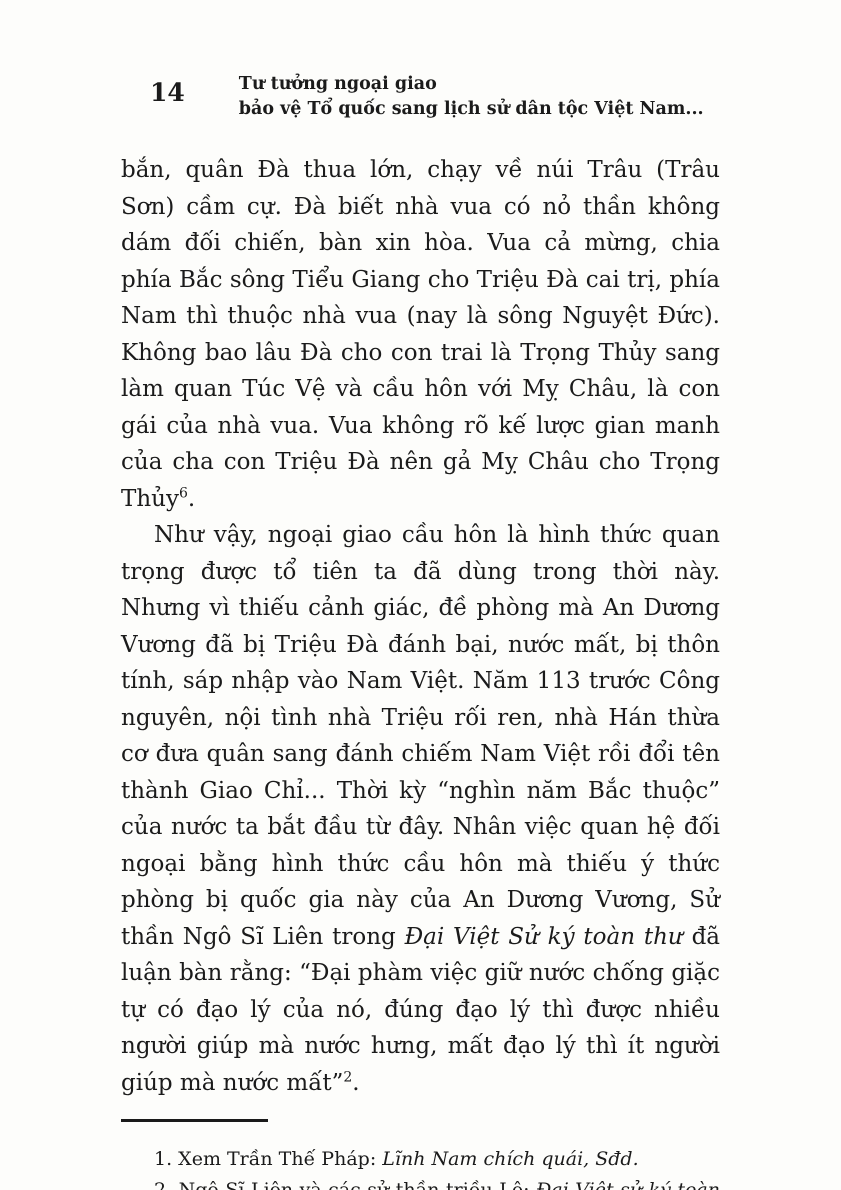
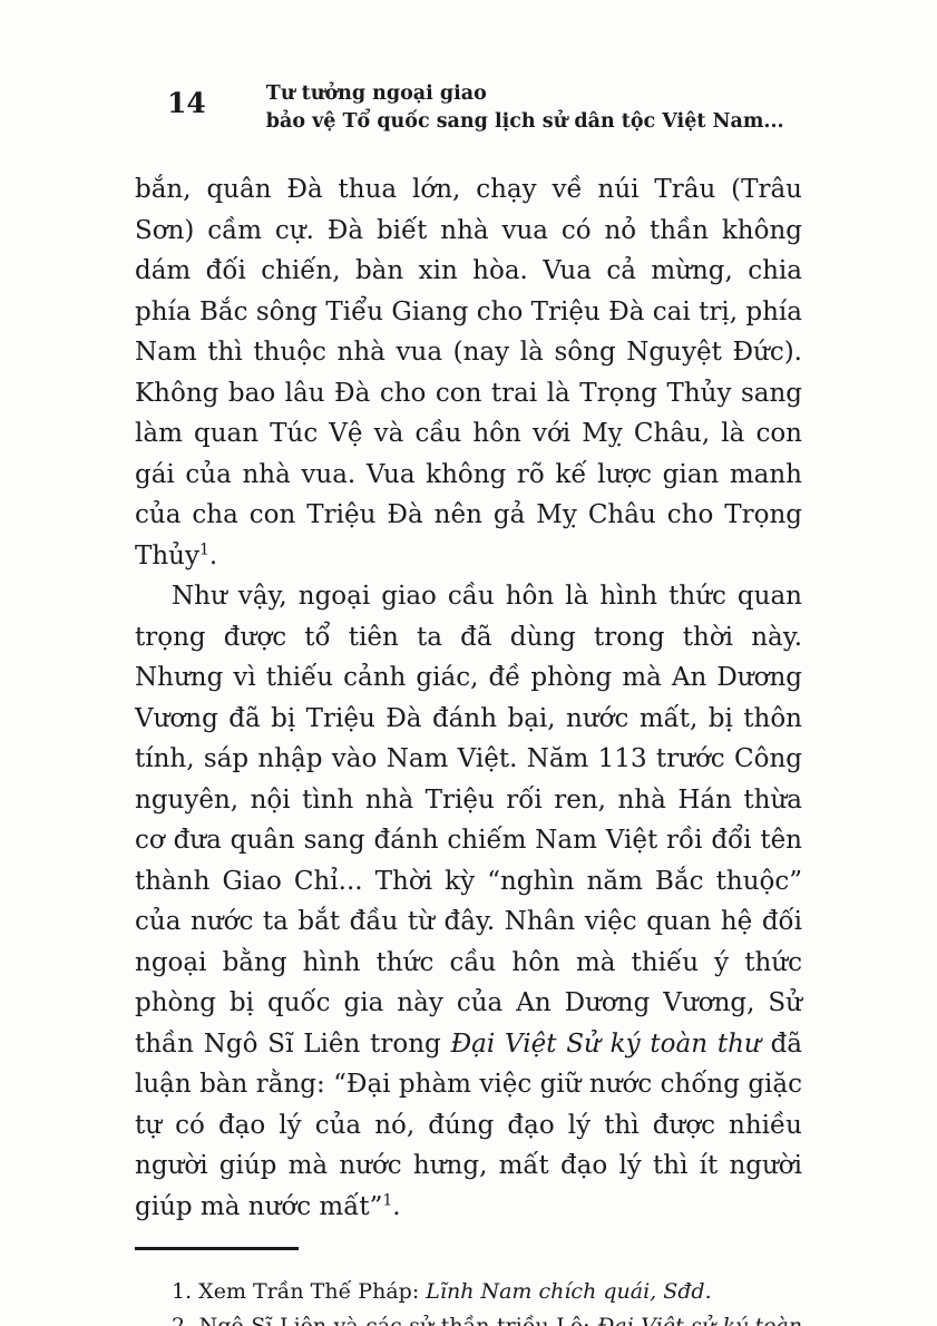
  14
  Tư tưởng ngoại giao
  bảo vệ Tổ quốc sang lịch sử dân tộc Việt Nam...
- bắn, quân Đà thua lớn, chạy về núi Trâu (Trâu Sơn) cầm cự. Đà biết nhà vua có nỏ thần không dám đối chiến, bàn xin hòa. Vua cả mừng, chia phía Bắc sông Tiểu Giang cho Triệu Đà cai trị, phía Nam thì thuộc nhà vua (nay là sông Nguyệt Đức). Không bao lâu Đà cho con trai là Trọng Thủy sang làm quan Túc Vệ và cầu hôn với Mỵ Châu, là con gái của nhà vua. Vua không rõ kế lược gian manh của cha con Triệu Đà nên gả Mỵ Châu cho Trọng Thủy6.
+ bắn, quân Đà thua lớn, chạy về núi Trâu (Trâu Sơn) cầm cự. Đà biết nhà vua có nỏ thần không dám đối chiến, bàn xin hòa. Vua cả mừng, chia phía Bắc sông Tiểu Giang cho Triệu Đà cai trị, phía Nam thì thuộc nhà vua (nay là sông Nguyệt Đức). Không bao lâu Đà cho con trai là Trọng Thủy sang làm quan Túc Vệ và cầu hôn với Mỵ Châu, là con gái của nhà vua. Vua không rõ kế lược gian manh của cha con Triệu Đà nên gả Mỵ Châu cho Trọng Thủy1.
- Như vậy, ngoại giao cầu hôn là hình thức quan trọng được tổ tiên ta đã dùng trong thời này. Nhưng vì thiếu cảnh giác, đề phòng mà An Dương Vương đã bị Triệu Đà đánh bại, nước mất, bị thôn tính, sáp nhập vào Nam Việt. Năm 113 trước Công nguyên, nội tình nhà Triệu rối ren, nhà Hán thừa cơ đưa quân sang đánh chiếm Nam Việt rồi đổi tên thành Giao Chỉ... Thời kỳ “nghìn năm Bắc thuộc” của nước ta bắt đầu từ đây. Nhân việc quan hệ đối ngoại bằng hình thức cầu hôn mà thiếu ý thức phòng bị quốc gia này của An Dương Vương, Sử thần Ngô Sĩ Liên trong Đại Việt Sử ký toàn thư đã luận bàn rằng: “Đại phàm việc giữ nước chống giặc tự có đạo lý của nó, đúng đạo lý thì được nhiều người giúp mà nước hưng, mất đạo lý thì ít người giúp mà nước mất”2.
+ Như vậy, ngoại giao cầu hôn là hình thức quan trọng được tổ tiên ta đã dùng trong thời này. Nhưng vì thiếu cảnh giác, đề phòng mà An Dương Vương đã bị Triệu Đà đánh bại, nước mất, bị thôn tính, sáp nhập vào Nam Việt. Năm 113 trước Công nguyên, nội tình nhà Triệu rối ren, nhà Hán thừa cơ đưa quân sang đánh chiếm Nam Việt rồi đổi tên thành Giao Chỉ... Thời kỳ “nghìn năm Bắc thuộc” của nước ta bắt đầu từ đây. Nhân việc quan hệ đối ngoại bằng hình thức cầu hôn mà thiếu ý thức phòng bị quốc gia này của An Dương Vương, Sử thần Ngô Sĩ Liên trong Đại Việt Sử ký toàn thư đã luận bàn rằng: “Đại phàm việc giữ nước chống giặc tự có đạo lý của nó, đúng đạo lý thì được nhiều người giúp mà nước hưng, mất đạo lý thì ít người giúp mà nước mất”1.
  1. Xem Trần Thế Pháp: Lĩnh Nam chích quái, Sđd.
